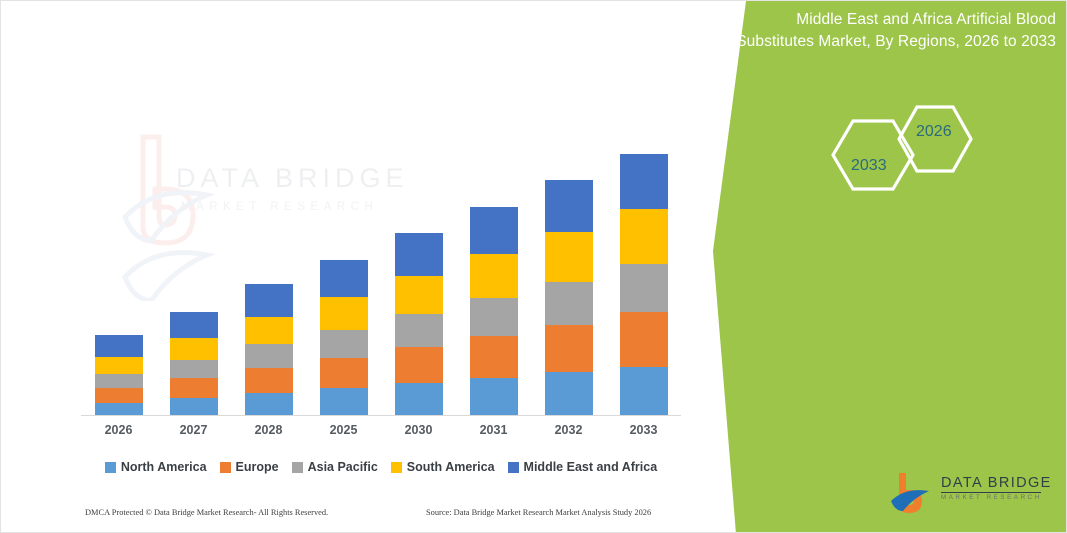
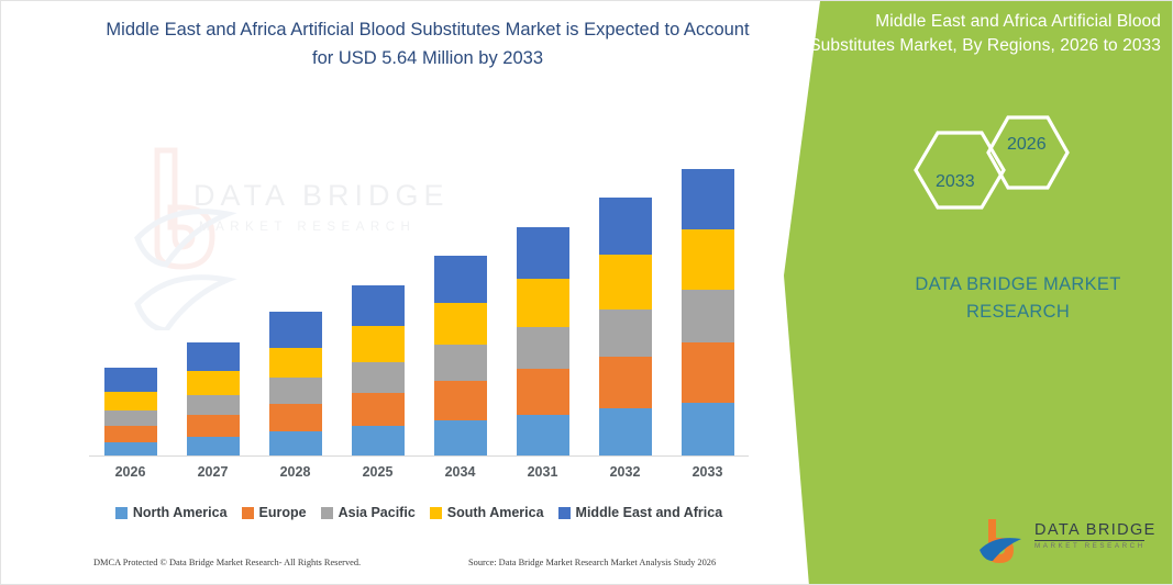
  2033
  2026
  Middle East and Africa Artificial Blood Substitutes Market, By Regions, 2026 to 2033
+ DATA BRIDGE MARKET RESEARCH
  DATA BRIDGE
+ Middle East and Africa Artificial Blood Substitutes Market is Expected to Account for USD 5.64 Million by 2033
  2026
  2027
  2028
  2025
- 2030
+ 2034
  2031
  2032
  2033
  North America
  Europe
  Asia Pacific
  South America
  Middle East and Africa
  DMCA Protected © Data Bridge Market Research- All Rights Reserved.
  Source: Data Bridge Market Research Market Analysis Study 2026
